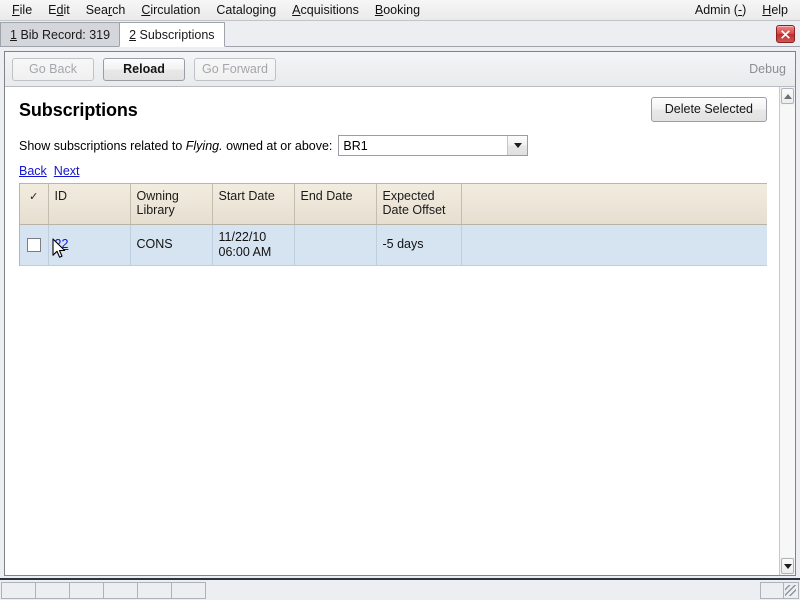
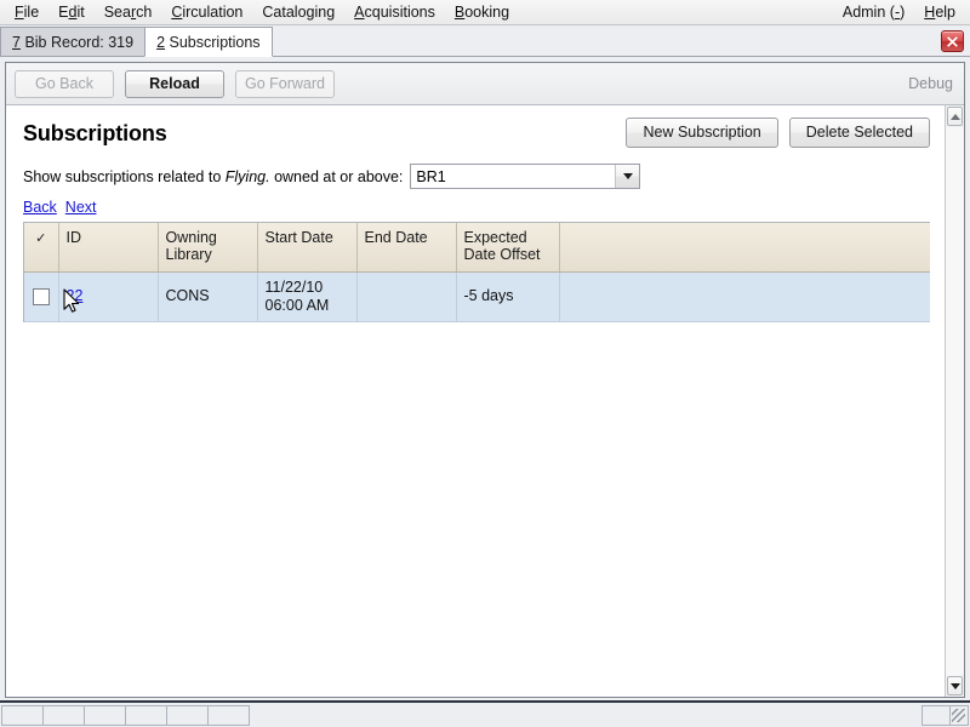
  File
  Edit
  Search
  Circulation
  Cataloging
  Acquisitions
  Booking
  Admin (-)
  Help
- 1
+ 7
  Bib Record: 319
  2
  Subscriptions
  Go Back
  Reload
  Go Forward
  Debug
  Subscriptions
+ New Subscription
  Delete Selected
  Show subscriptions related to Flying. owned at or above:
  BR1
  Back Next
  ✓	ID	Owning Library	Start Date	End Date	Expected Date Offset
  	2	CONS	11/22/10 06:00 AM		-5 days
